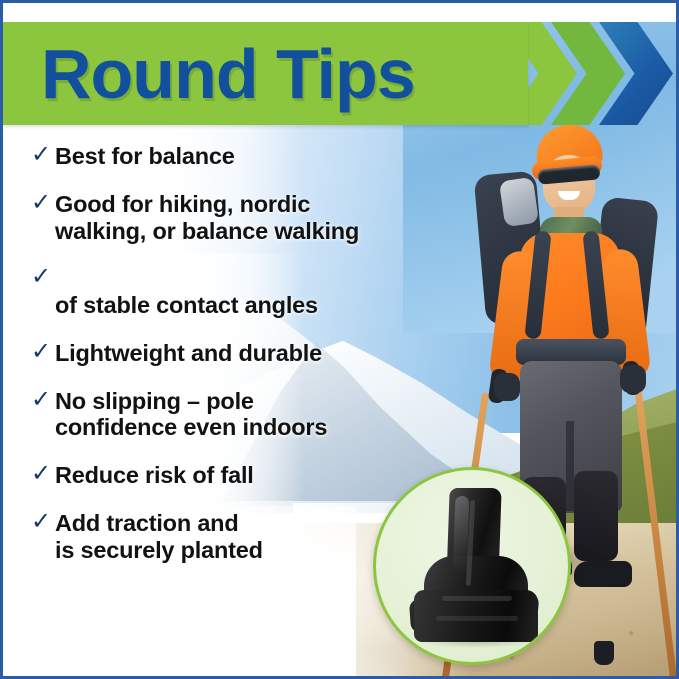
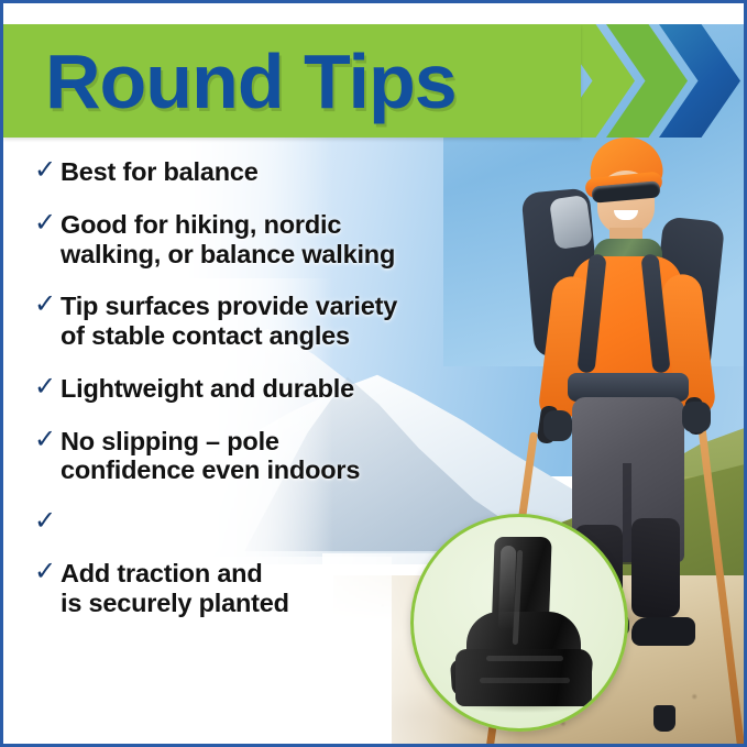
  Round Tips
  ✓
  Best for balance
  ✓
  Good for hiking, nordic
  walking, or balance walking
  ✓
+ Tip surfaces provide variety
  of stable contact angles
  ✓
  Lightweight and durable
  ✓
  No slipping – pole
  confidence even indoors
  ✓
- Reduce risk of fall
  ✓
  Add traction and
  is securely planted
